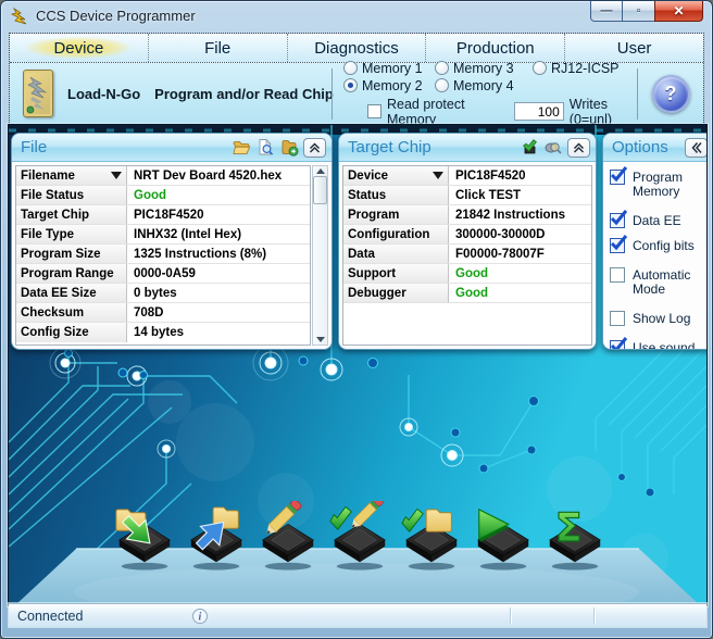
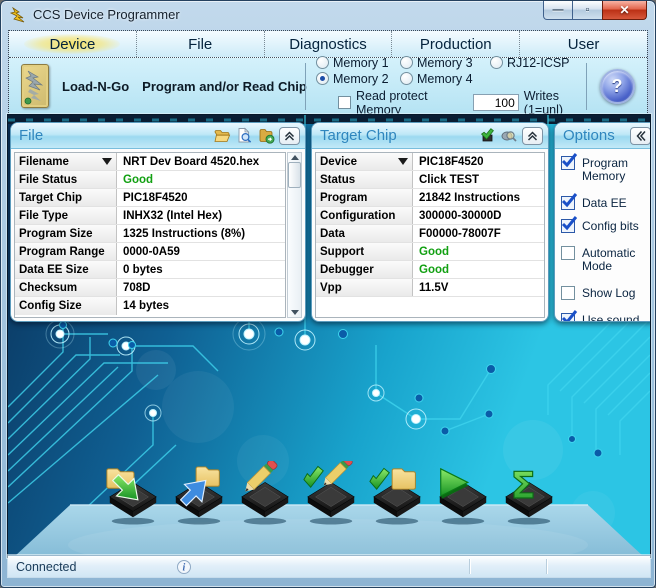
  CCS Device Programmer
  —
  ▫
  ✕
  Device
  File
  Diagnostics
  Production
  User
  Load-N-Go
  Program and/or Read Chip
  Memory 1
  Memory 3
  RJ12-ICSP
  Memory 2
  Memory 4
  Read protect Memory
  100
- Writes (0=unl)
+ Writes (1=unl)
  ?
  File
  Filename
  NRT Dev Board 4520.hex
  File Status
  Good
  Target Chip
  PIC18F4520
  File Type
  INHX32 (Intel Hex)
  Program Size
  1325 Instructions (8%)
  Program Range
  0000-0A59
  Data EE Size
  0 bytes
  Checksum
  708D
  Config Size
  14 bytes
  Target Chip
  Device
  PIC18F4520
  Status
  Click TEST
  Program
  21842 Instructions
  Configuration
  300000-30000D
  Data
  F00000-78007F
  Support
  Good
  Debugger
  Good
+ Vpp
+ 11.5V
  Options
  Program Memory
  Data EE
  Config bits
  Automatic Mode
  Show Log
  Use sound
  Σ
  Connected
  i
